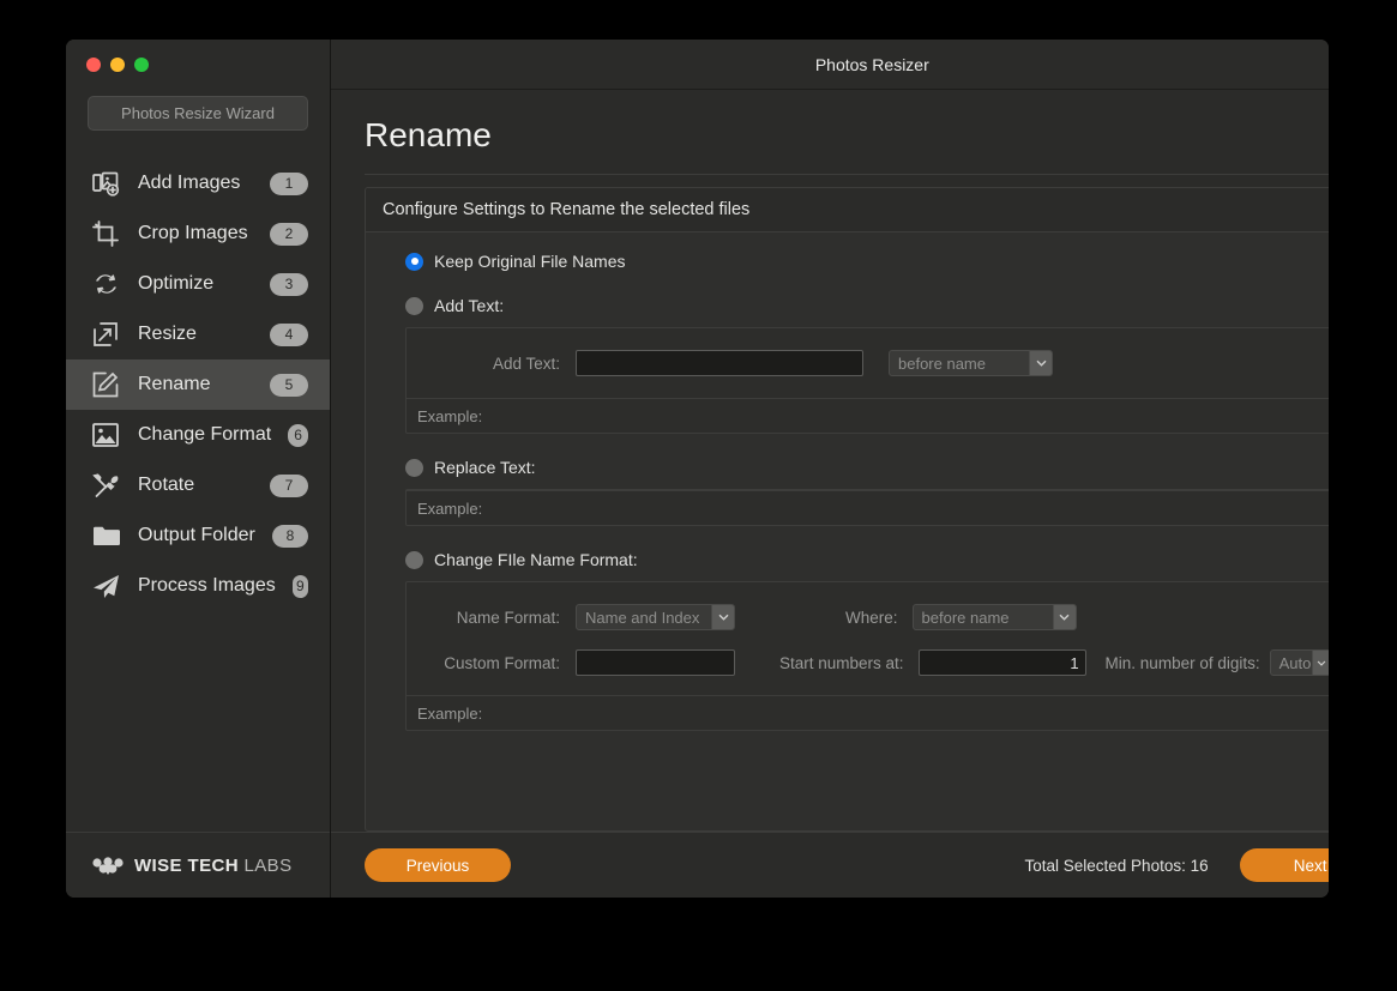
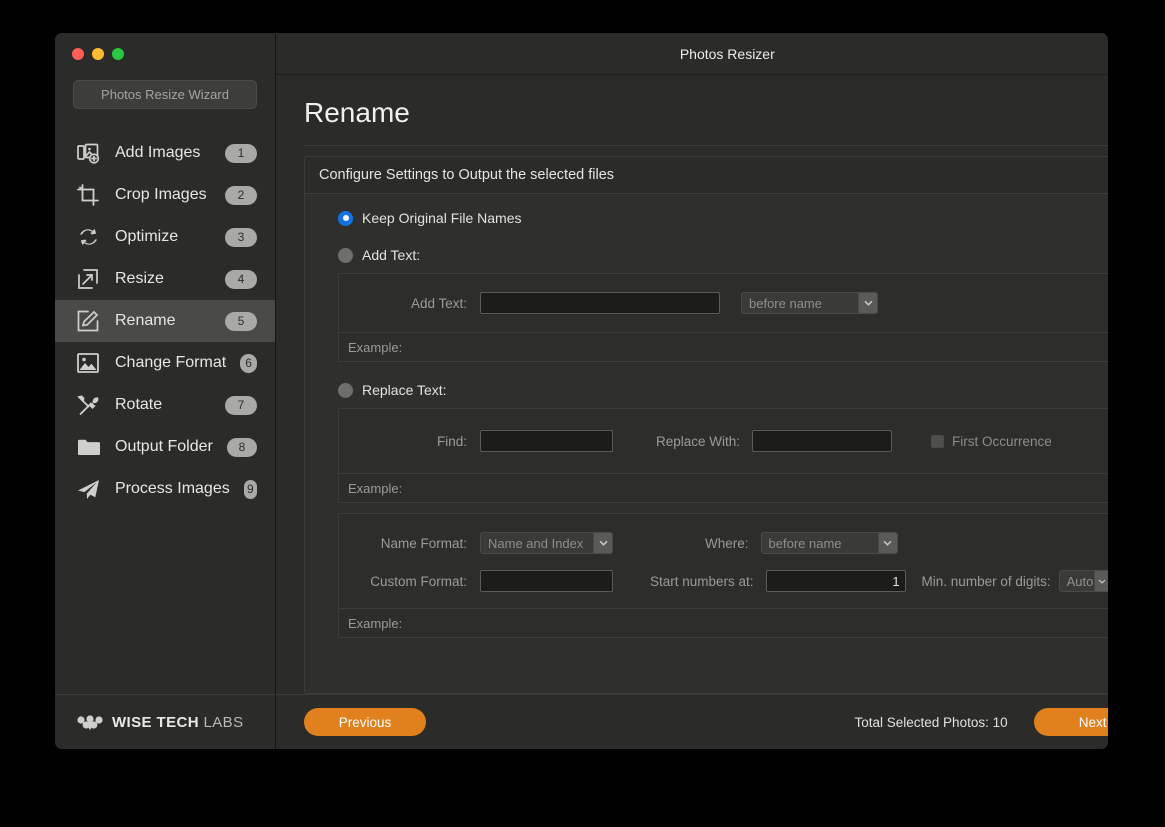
  Photos Resize Wizard
  Add Images
  1
  Crop Images
  2
  Optimize
  3
  Resize
  4
  Rename
  5
  Change Format
  6
  Rotate
  7
  Output Folder
  8
  Process Images
  9
  WISE TECH LABS
  Photos Resizer
  Rename
- Configure Settings to Rename the selected files
+ Configure Settings to Output the selected files
  Keep Original File Names
  Add Text:
  Add Text:
  before name
  Example:
  Replace Text:
+ Find:
+ Replace With:
+ First Occurrence
  Example:
- Change FIle Name Format:
  Name Format:
  Name and Index
  Where:
  before name
  Custom Format:
  Start numbers at:
  1
  Min. number of digits:
  Auto
  Example:
  Previous
- Total Selected Photos: 16
+ Total Selected Photos: 10
  Next
